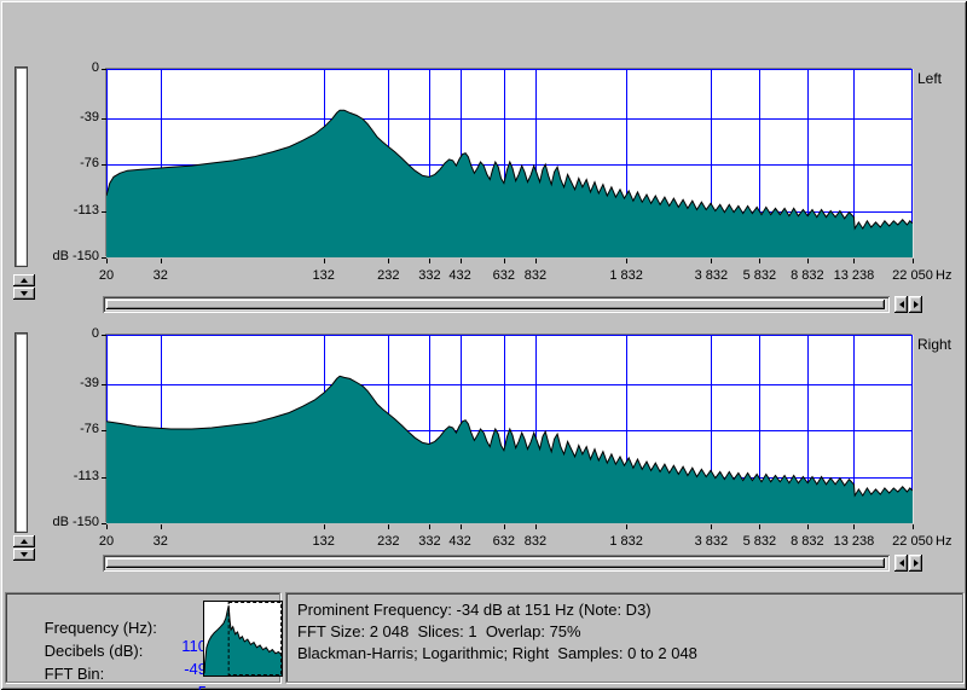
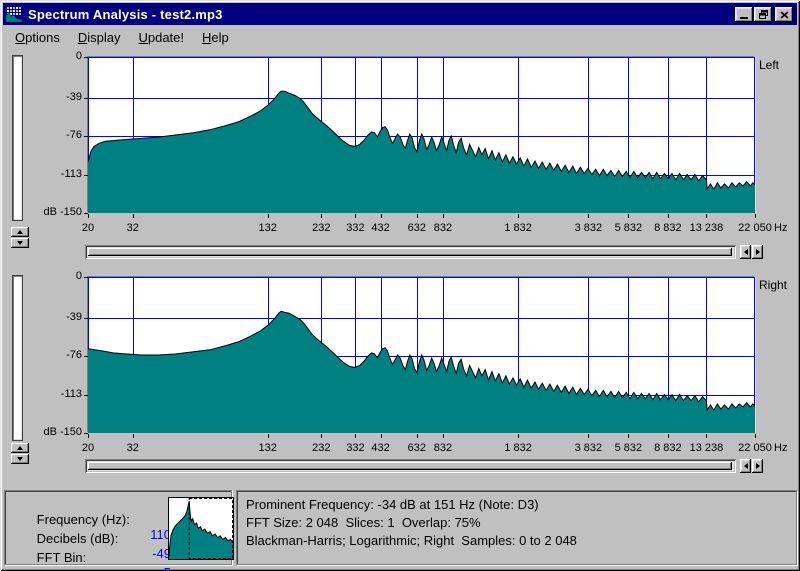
+ Spectrum Analysis - test2.mp3
+ Options
+ Display
+ Update!
+ Help
  Left
  20
  32
  132
  232
  332
  432
  632
  832
  1 832
  3 832
  5 832
  8 832
  13 238
  22 050
  0
  -39
  -76
  -113
  dB -150
  Hz
  Right
  20
  32
  132
  232
  332
  432
  632
  832
  1 832
  3 832
  5 832
  8 832
  13 238
  22 050
  0
  -39
  -76
  -113
  dB -150
  Hz
  Frequency (Hz):
  Decibels (dB):
  FFT Bin:
  Prominent Frequency: -34 dB at 151 Hz (Note: D3)
  FFT Size: 2 048 Slices: 1 Overlap: 75%
  Blackman-Harris; Logarithmic; Right Samples: 0 to 2 048
